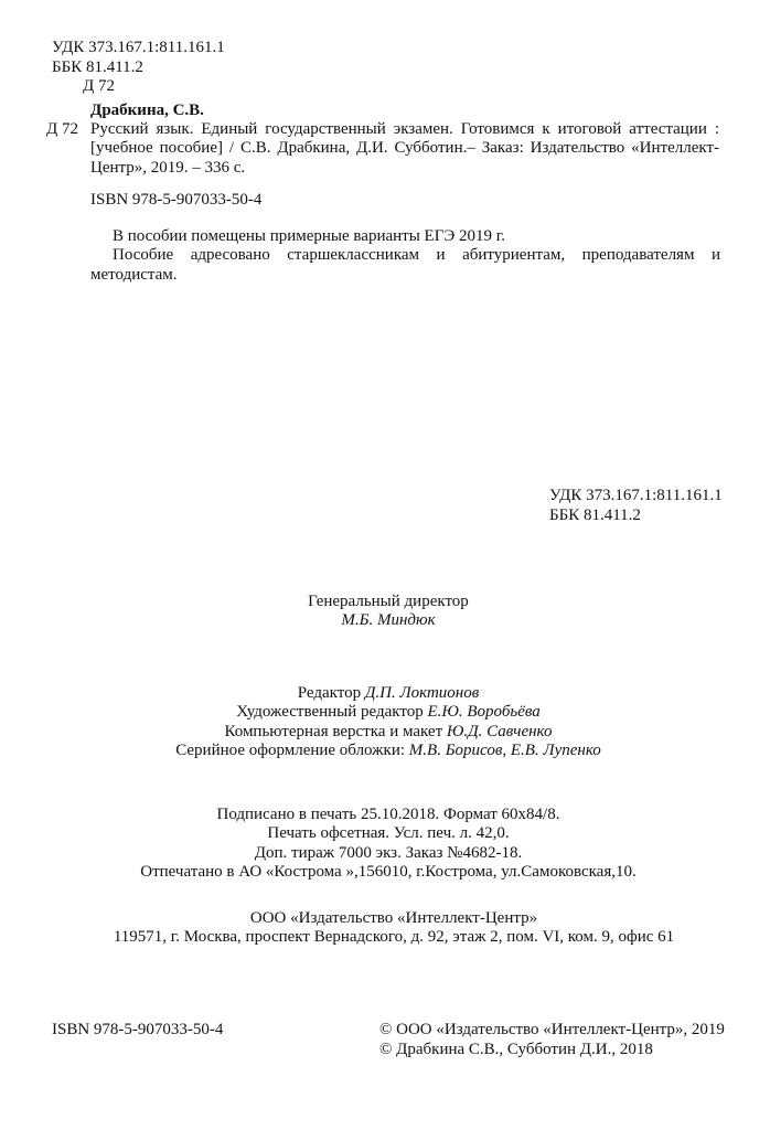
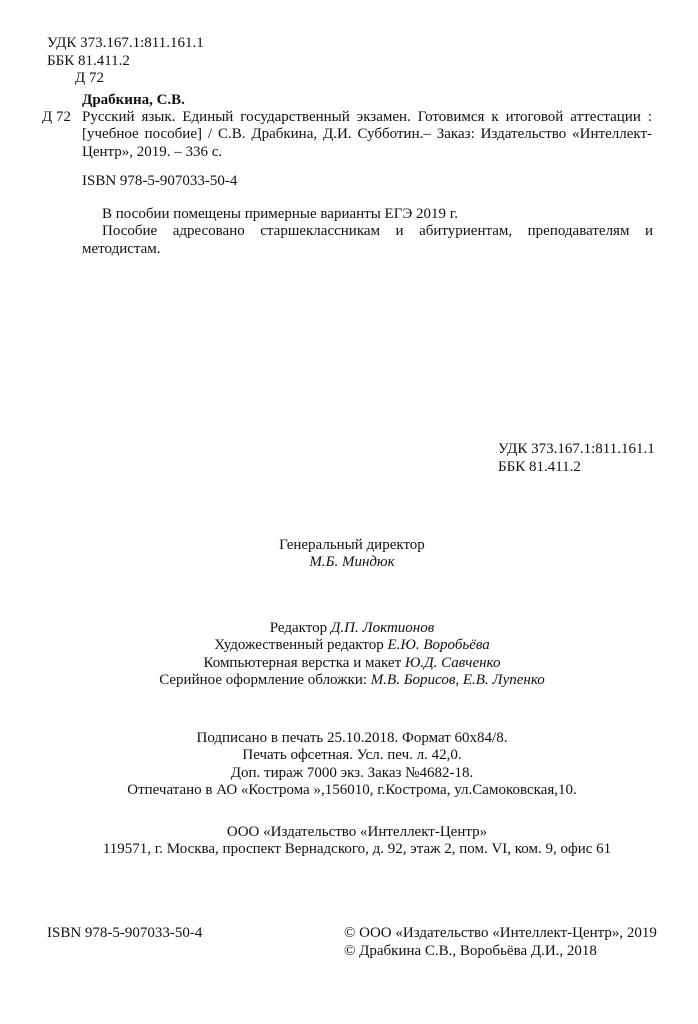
  УДК 373.167.1:811.161.1
  ББК 81.411.2
  Д 72
  Драбкина, С.В.
  Д 72
  Русский язык. Единый государственный экзамен. Готовимся к итоговой аттестации : [учебное пособие] / С.В. Драбкина, Д.И. Субботин.– Заказ: Издательство «Интеллект-Центр», 2019. – 336 с.
  ISBN 978-5-907033-50-4
  В пособии помещены примерные варианты ЕГЭ 2019 г.
  Пособие адресовано старшеклассникам и абитуриентам, преподавателям и методистам.
  УДК 373.167.1:811.161.1
  ББК 81.411.2
  Генеральный директор
  М.Б. Миндюк
  Редактор Д.П. Локтионов
  Художественный редактор Е.Ю. Воробьёва
  Компьютерная верстка и макет Ю.Д. Савченко
  Серийное оформление обложки: М.В. Борисов, Е.В. Лупенко
  Подписано в печать 25.10.2018. Формат 60x84/8.
  Печать офсетная. Усл. печ. л. 42,0.
  Доп. тираж 7000 экз. Заказ №4682-18.
  Отпечатано в АО «Кострома »,156010, г.Кострома, ул.Самоковская,10.
  ООО «Издательство «Интеллект-Центр»
  119571, г. Москва, проспект Вернадского, д. 92, этаж 2, пом. VI, ком. 9, офис 61
  ISBN 978-5-907033-50-4
  © ООО «Издательство «Интеллект-Центр», 2019
- © Драбкина С.В., Субботин Д.И., 2018
+ © Драбкина С.В., Воробьёва Д.И., 2018
